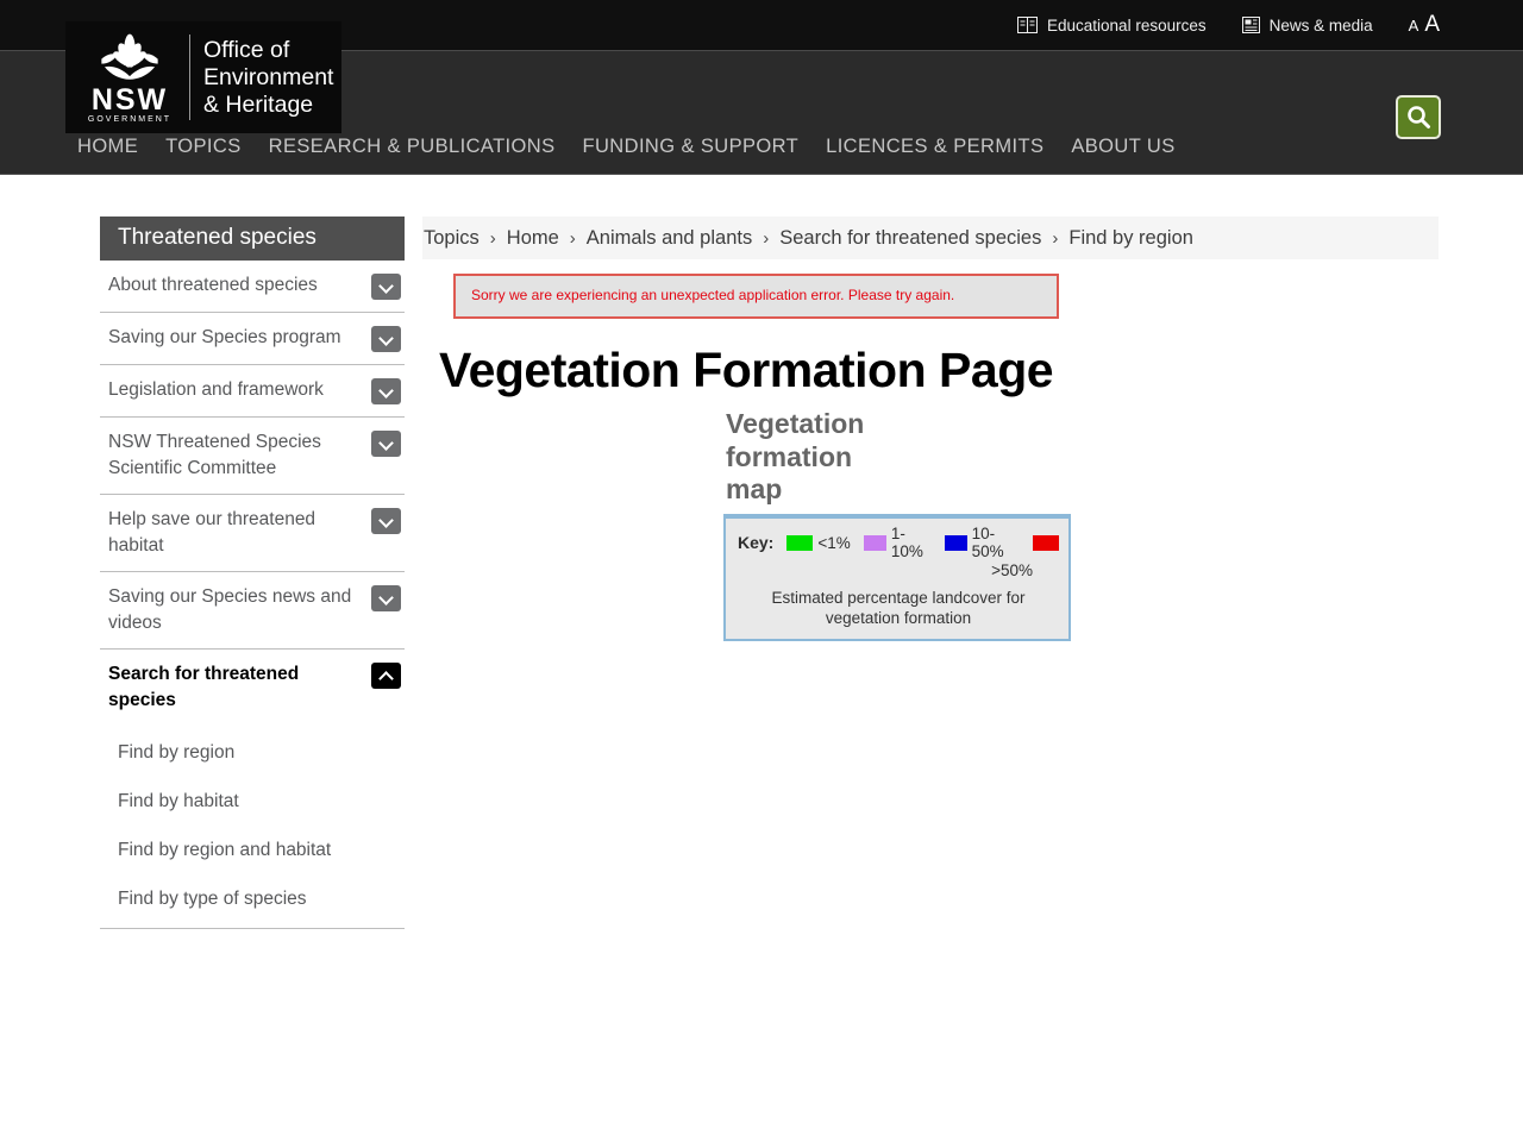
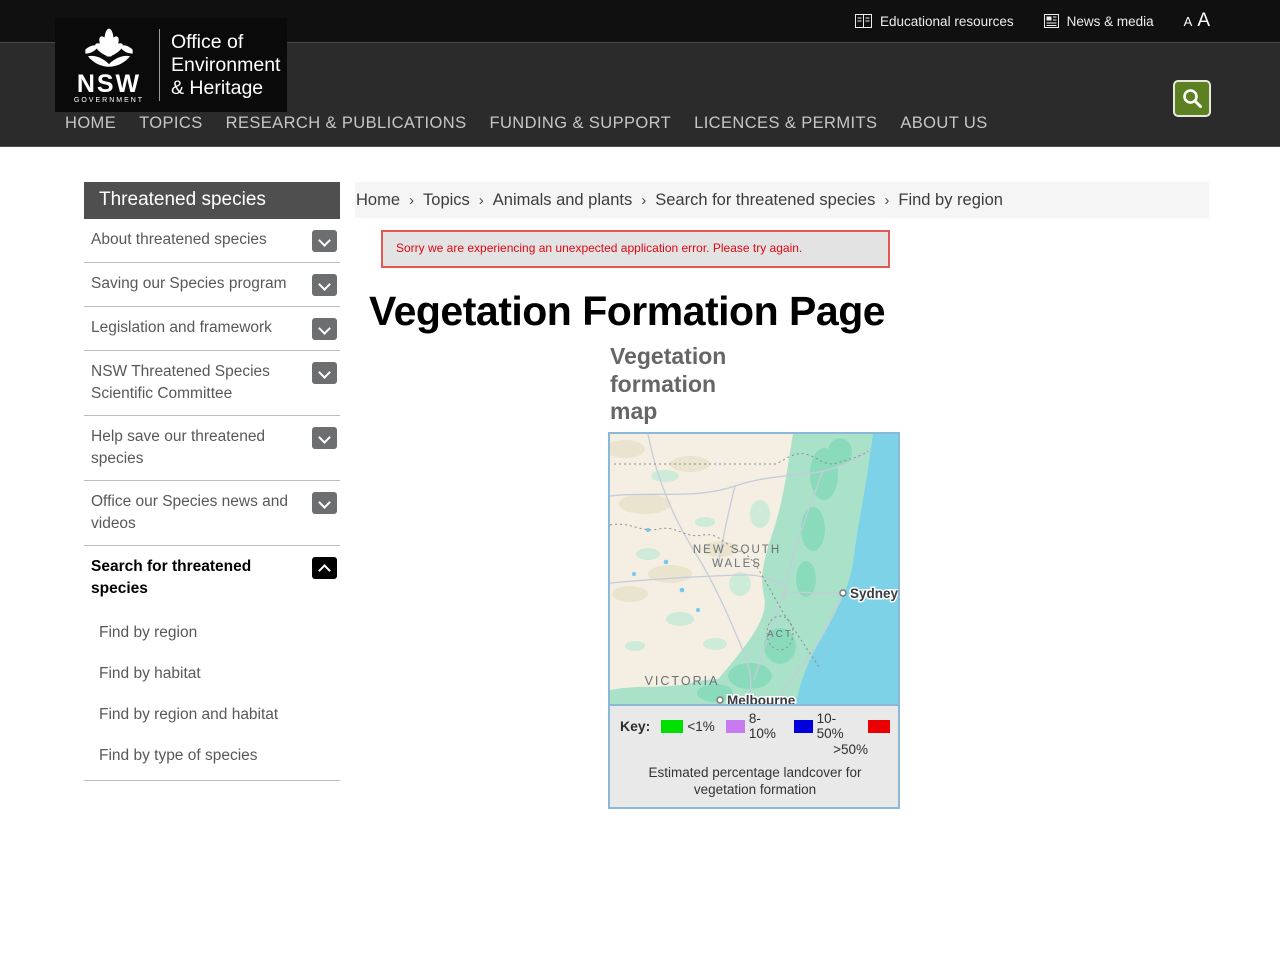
  Educational resources
  News & media
  A
  A
  NSW
  Office of
  Environment
  & Heritage
  HOME
  TOPICS
  RESEARCH & PUBLICATIONS
  FUNDING & SUPPORT
  LICENCES & PERMITS
  ABOUT US
  Threatened species
  About threatened species
  Saving our Species program
  Legislation and framework
  NSW Threatened Species Scientific Committee
- Help save our threatened habitat
+ Help save our threatened species
- Saving our Species news and videos
+ Office our Species news and videos
  Search for threatened species
  Find by region
  Find by habitat
  Find by region and habitat
  Find by type of species
- Topics
+ Home
  ›
- Home
+ Topics
  ›
  Animals and plants
  ›
  Search for threatened species
  ›
  Find by region
  Sorry we are experiencing an unexpected application error. Please try again.
  Vegetation Formation Page
  Vegetation formation map
+ NEW SOUTH
+ WALES
+ ACT
+ VICTORIA
+ Sydney
+ Melbourne
  Key:
  <1%
- 1-10%
+ 8-10%
  10-50%
  >50%
  Estimated percentage landcover for vegetation formation
